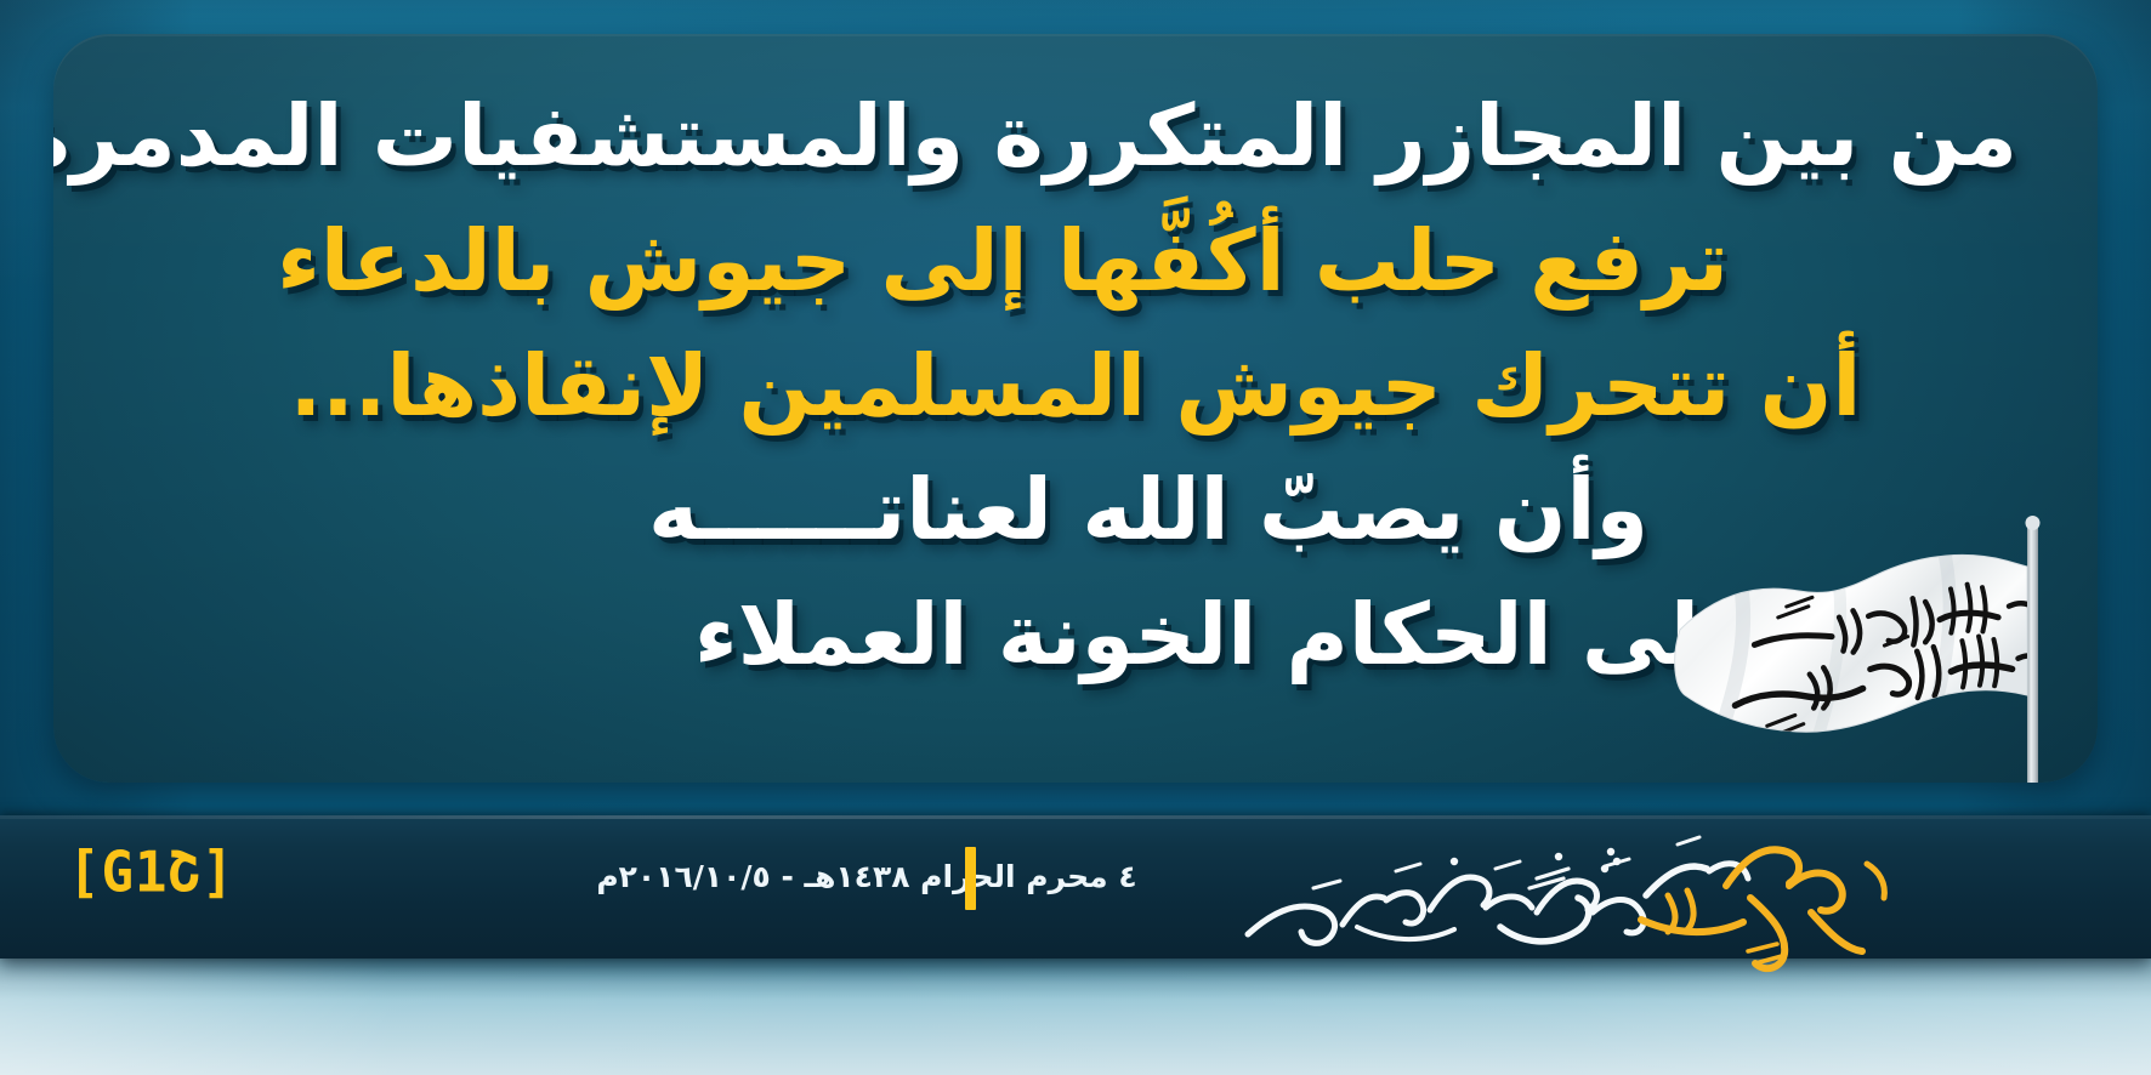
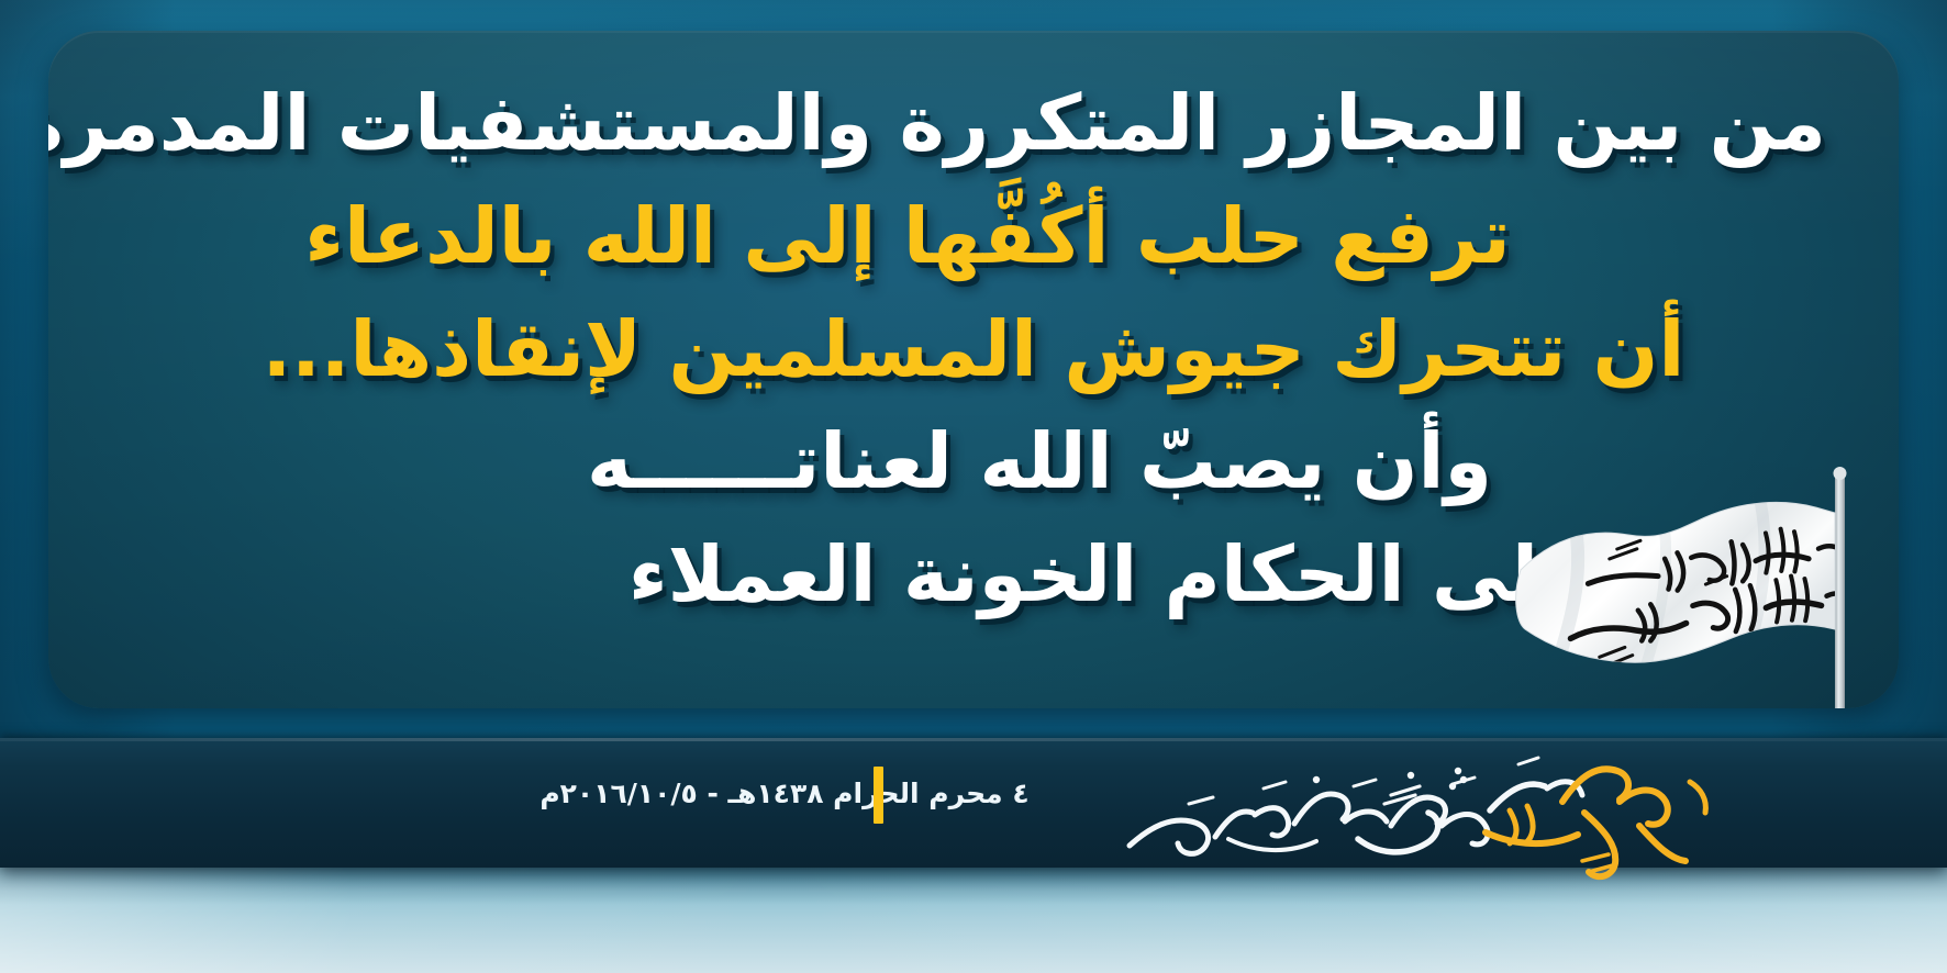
  من بين المجازر المتكررة والمستشفيات المدمر
- ترفع حلب أكُفَّها إلى جيوش بالدعاء
+ ترفع حلب أكُفَّها إلى الله بالدعاء
  أن تتحرك جيوش المسلمين لإنقاذها...
  وأن يصبّ الله لعناتــــــه
  ى الحكام الخونة العملاء
- [G1Շ]
  ٤ محرم الحرام ١٤٣٨هـ - ٢٠١٦/١٠/٥م
